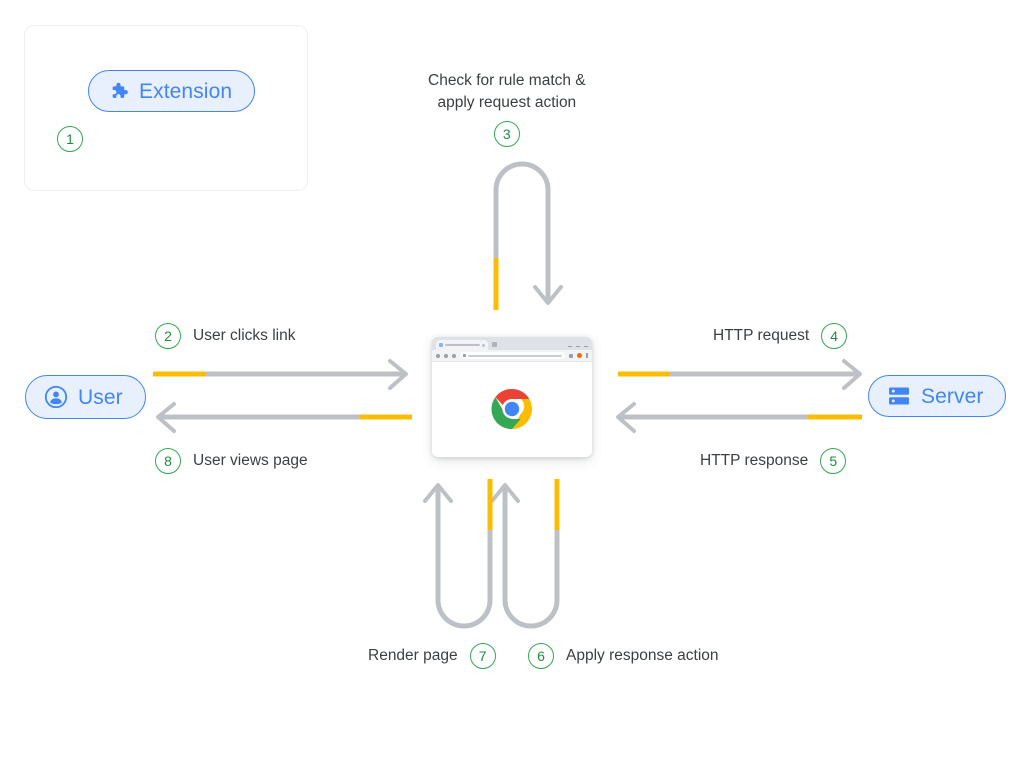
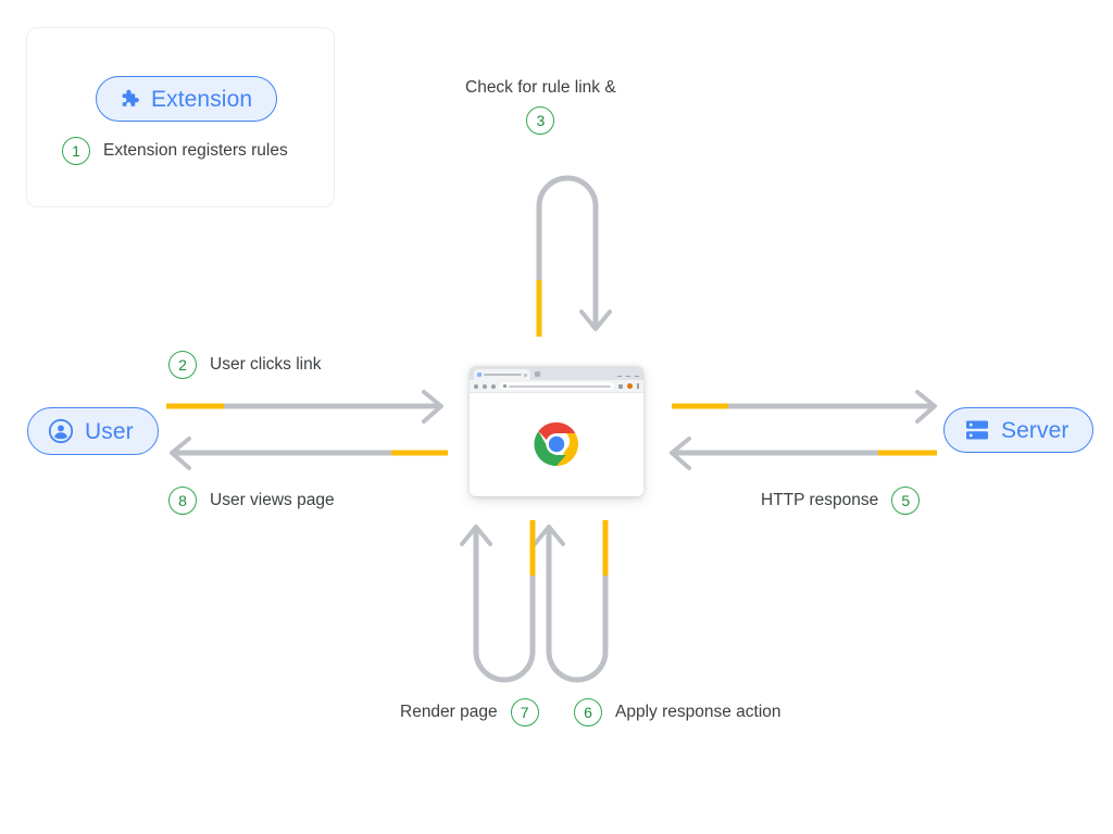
  Extension
  1
+ Extension registers rules
  User
  Server
  2
  User clicks link
  8
  User views page
- Check for rule match &
+ Check for rule link &
- apply request action
  3
- HTTP request
- 4
  HTTP response
  5
  Render page
  7
  6
  Apply response action
